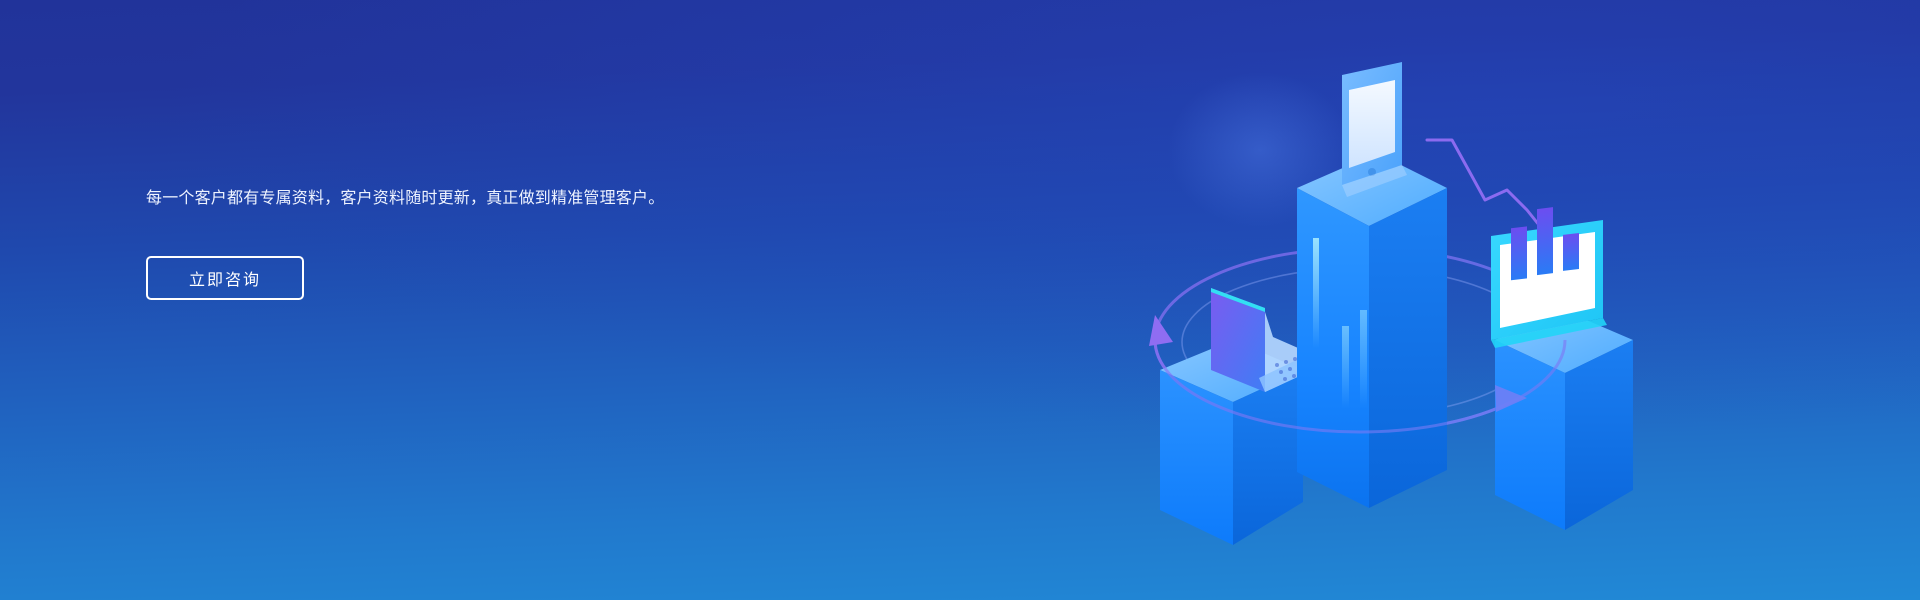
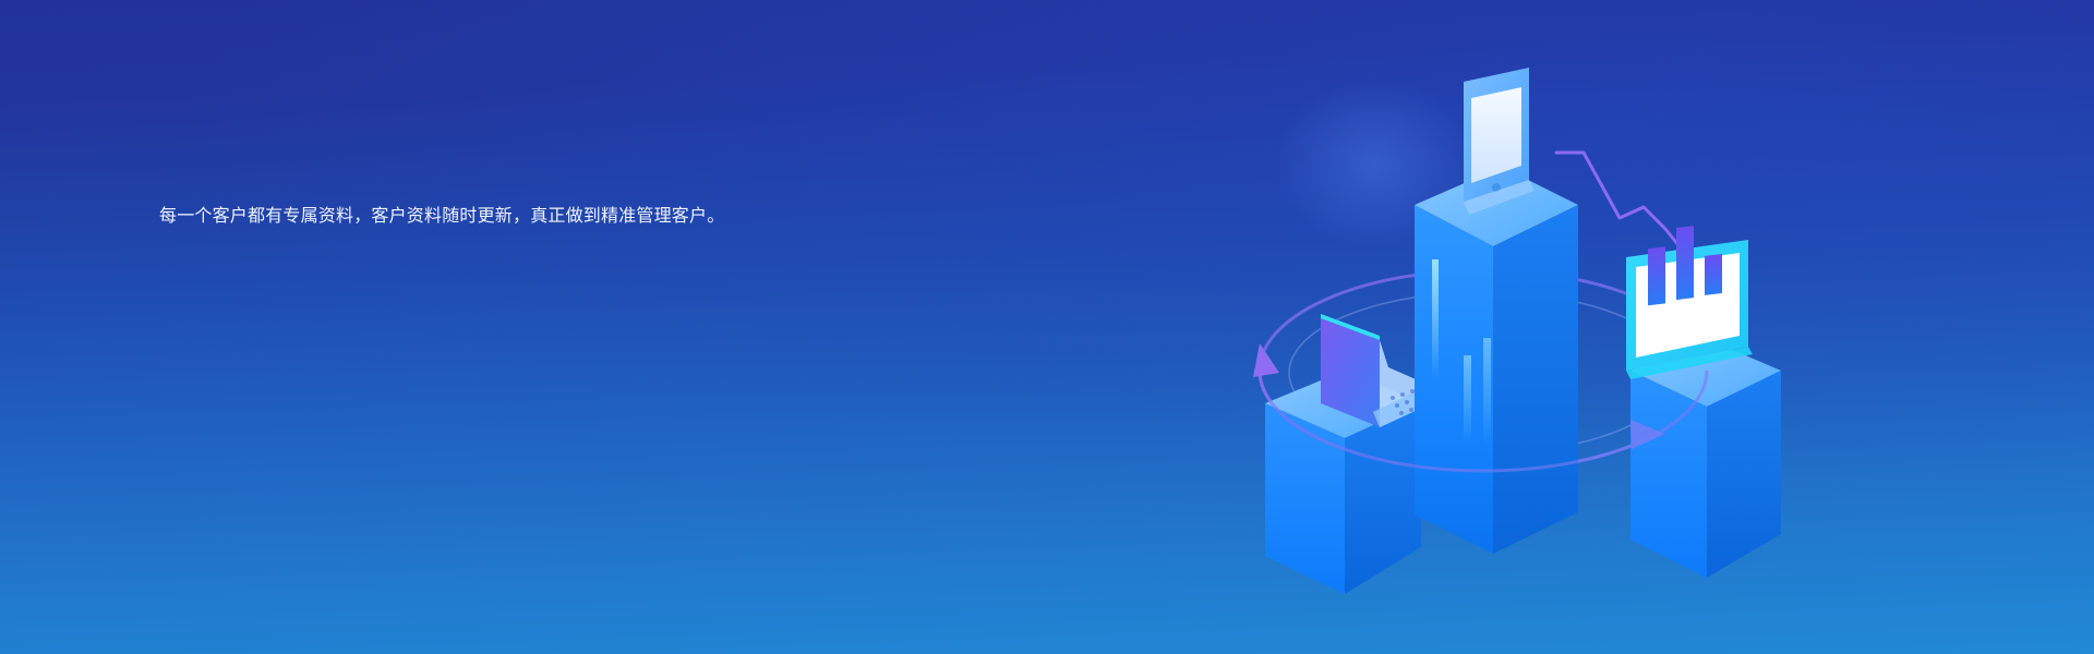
  每一个客户都有专属资料，客户资料随时更新，真正做到精准管理客户。
- 立即咨询
